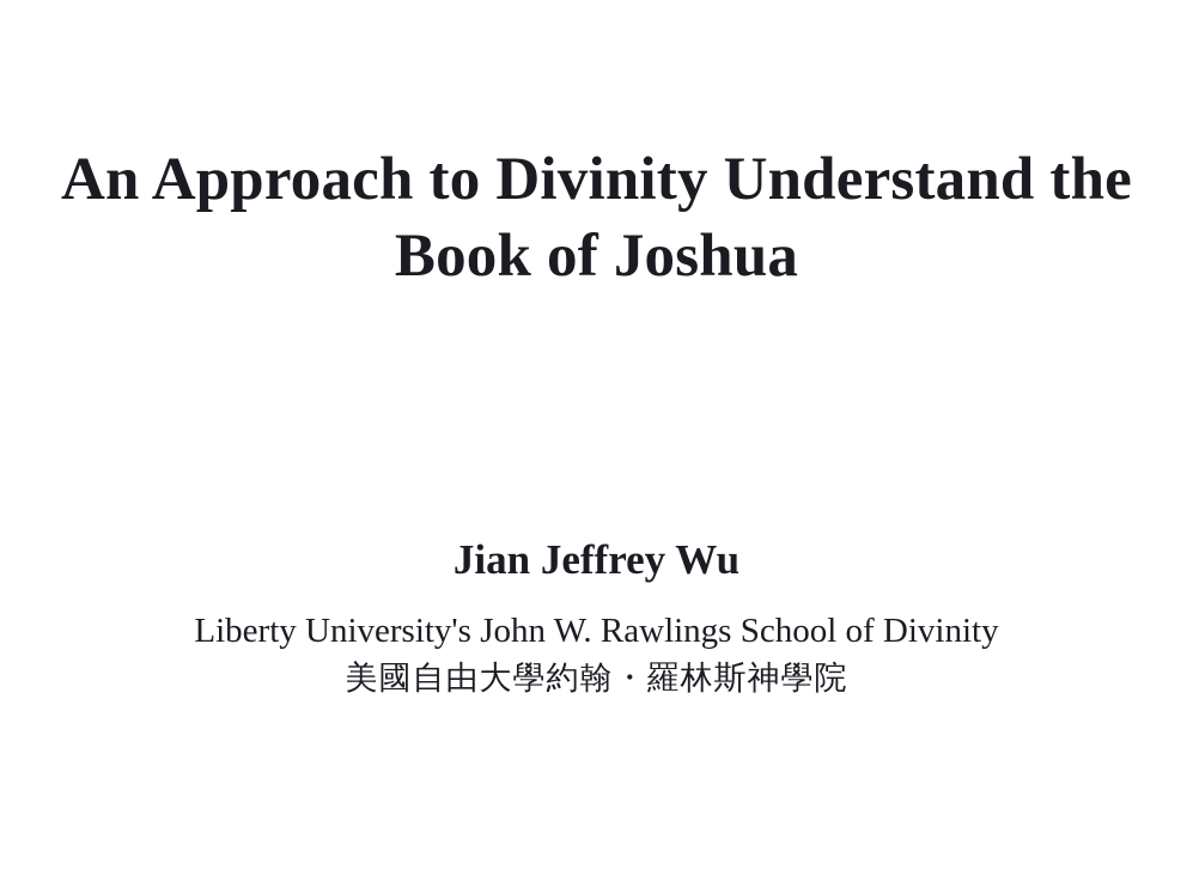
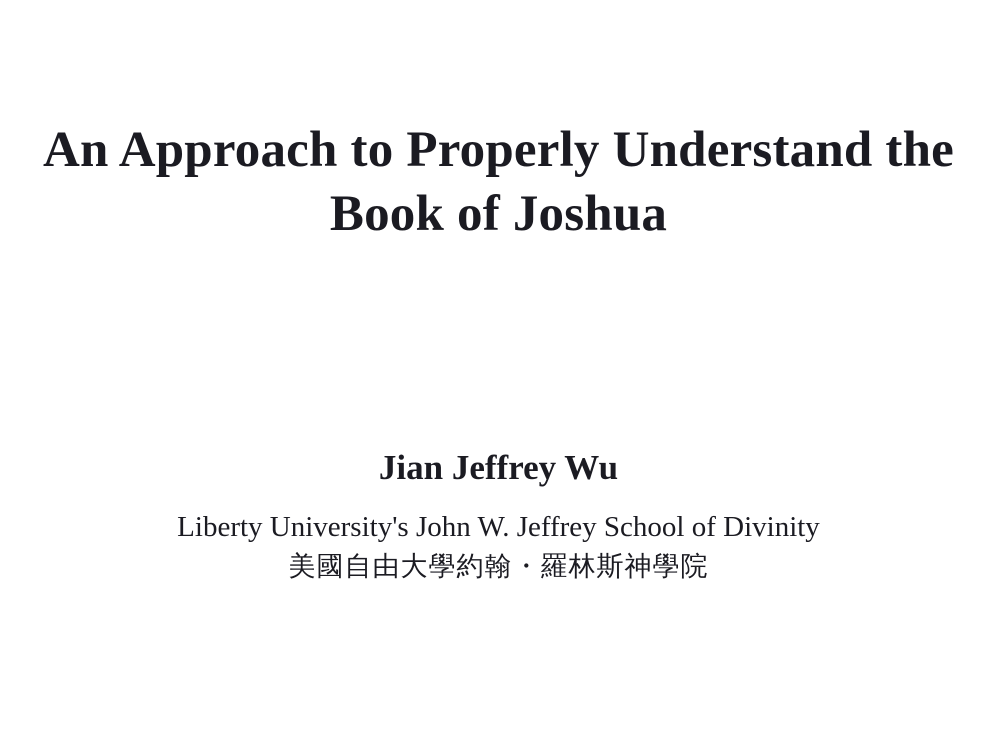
- An Approach to Divinity Understand the Book of Joshua
+ An Approach to Properly Understand the Book of Joshua
  Jian Jeffrey Wu
- Liberty University's John W. Rawlings School of Divinity
+ Liberty University's John W. Jeffrey School of Divinity
  美國自由大學約翰・羅林斯神學院
